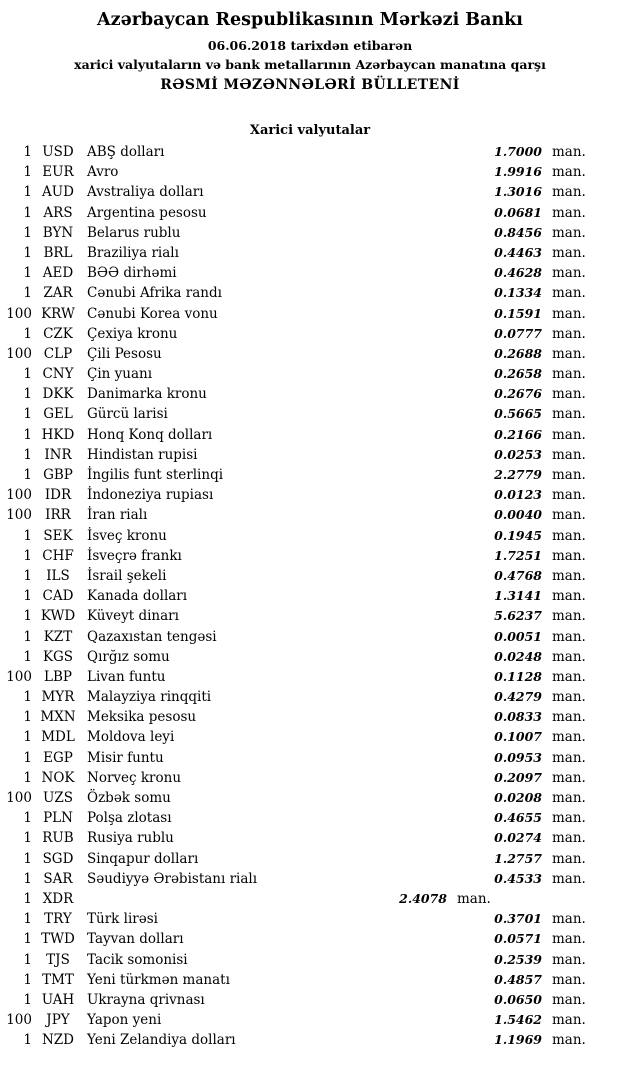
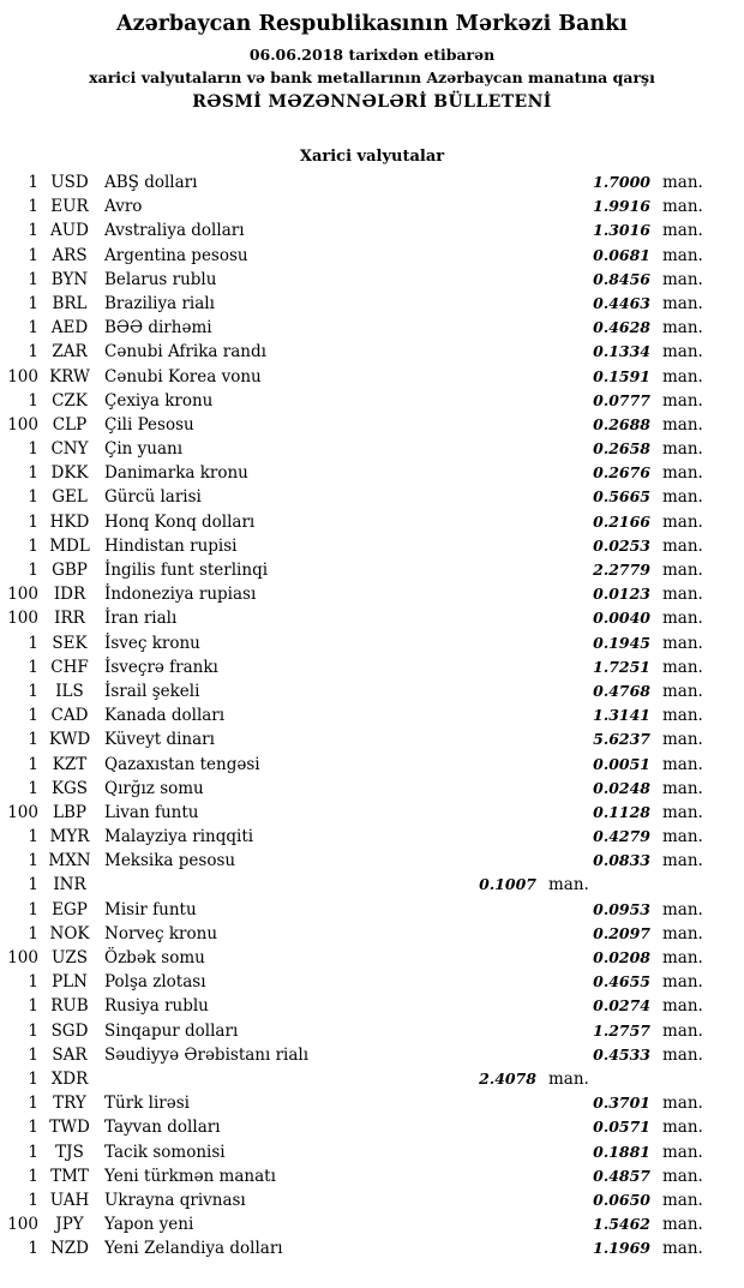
  Azərbaycan Respublikasının Mərkəzi Bankı
  06.06.2018 tarixdən etibarən
  xarici valyutaların və bank metallarının Azərbaycan manatına qarşı
  RƏSMİ MƏZƏNNƏLƏRİ BÜLLETENİ
  Xarici valyutalar
  1
  USD
  ABŞ dolları
  1.7000
  man.
  1
  EUR
  Avro
  1.9916
  man.
  1
  AUD
  Avstraliya dolları
  1.3016
  man.
  1
  ARS
  Argentina pesosu
  0.0681
  man.
  1
  BYN
  Belarus rublu
  0.8456
  man.
  1
  BRL
  Braziliya rialı
  0.4463
  man.
  1
  AED
  BƏƏ dirhəmi
  0.4628
  man.
  1
  ZAR
  Cənubi Afrika randı
  0.1334
  man.
  100
  KRW
  Cənubi Korea vonu
  0.1591
  man.
  1
  CZK
  Çexiya kronu
  0.0777
  man.
  100
  CLP
  Çili Pesosu
  0.2688
  man.
  1
  CNY
  Çin yuanı
  0.2658
  man.
  1
  DKK
  Danimarka kronu
  0.2676
  man.
  1
  GEL
  Gürcü larisi
  0.5665
  man.
  1
  HKD
  Honq Konq dolları
  0.2166
  man.
  1
- INR
+ MDL
  Hindistan rupisi
  0.0253
  man.
  1
  GBP
  İngilis funt sterlinqi
  2.2779
  man.
  100
  IDR
  İndoneziya rupiası
  0.0123
  man.
  100
  IRR
  İran rialı
  0.0040
  man.
  1
  SEK
  İsveç kronu
  0.1945
  man.
  1
  CHF
  İsveçrə frankı
  1.7251
  man.
  1
  ILS
  İsrail şekeli
  0.4768
  man.
  1
  CAD
  Kanada dolları
  1.3141
  man.
  1
  KWD
  Küveyt dinarı
  5.6237
  man.
  1
  KZT
  Qazaxıstan tengəsi
  0.0051
  man.
  1
  KGS
  Qırğız somu
  0.0248
  man.
  100
  LBP
  Livan funtu
  0.1128
  man.
  1
  MYR
  Malayziya rinqqiti
  0.4279
  man.
  1
  MXN
  Meksika pesosu
  0.0833
  man.
  1
- MDL
+ INR
- Moldova leyi
  0.1007
  man.
  1
  EGP
  Misir funtu
  0.0953
  man.
  1
  NOK
  Norveç kronu
  0.2097
  man.
  100
  UZS
  Özbək somu
  0.0208
  man.
  1
  PLN
  Polşa zlotası
  0.4655
  man.
  1
  RUB
  Rusiya rublu
  0.0274
  man.
  1
  SGD
  Sinqapur dolları
  1.2757
  man.
  1
  SAR
  Səudiyyə Ərəbistanı rialı
  0.4533
  man.
  1
  XDR
  2.4078
  man.
  1
  TRY
  Türk lirəsi
  0.3701
  man.
  1
  TWD
  Tayvan dolları
  0.0571
  man.
  1
  TJS
  Tacik somonisi
- 0.2539
+ 0.1881
  man.
  1
  TMT
  Yeni türkmən manatı
  0.4857
  man.
  1
  UAH
  Ukrayna qrivnası
  0.0650
  man.
  100
  JPY
  Yapon yeni
  1.5462
  man.
  1
  NZD
  Yeni Zelandiya dolları
  1.1969
  man.
